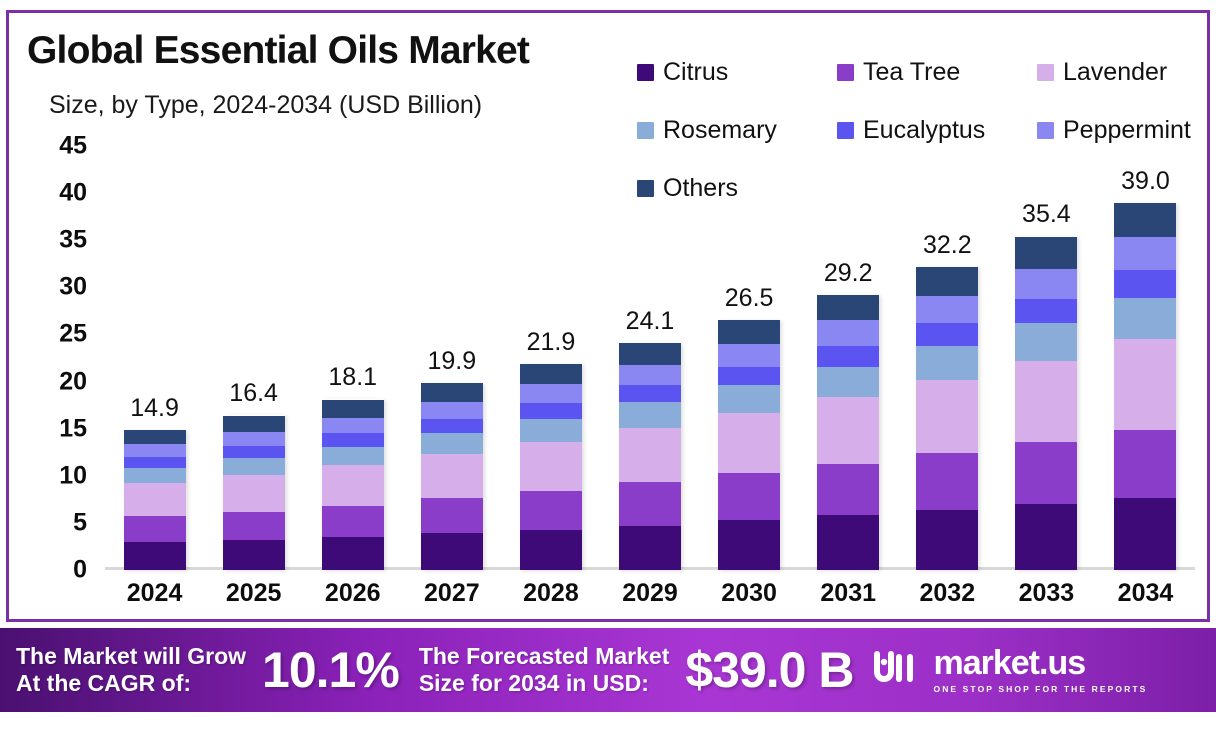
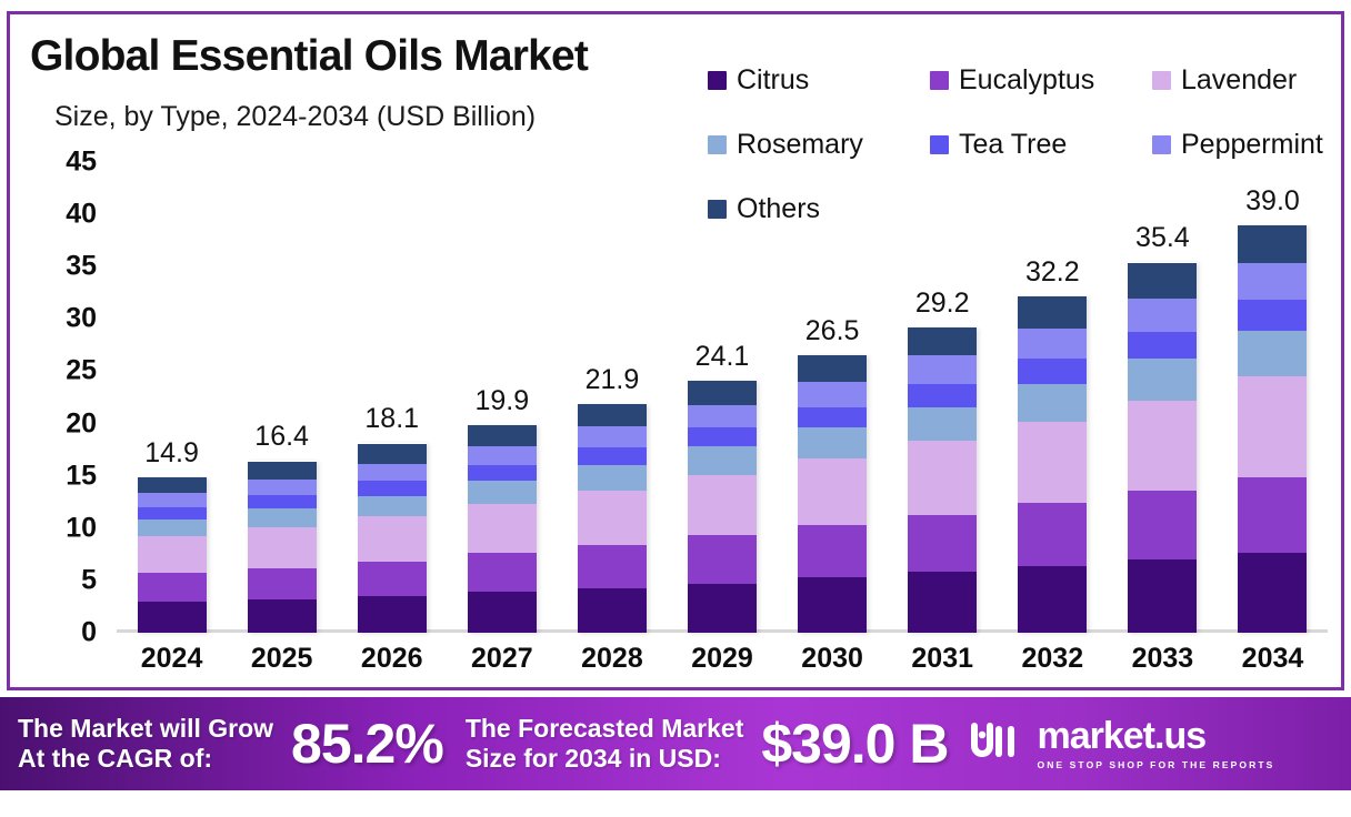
  Global Essential Oils Market
  Size, by Type, 2024-2034 (USD Billion)
  Citrus
- Tea Tree
+ Eucalyptus
  Lavender
  Rosemary
- Eucalyptus
+ Tea Tree
  Peppermint
  Others
  45
  40
  35
  30
  25
  20
  15
  10
  5
  0
  14.9
  16.4
  18.1
  19.9
  21.9
  24.1
  26.5
  29.2
  32.2
  35.4
  39.0
  2024
  2025
  2026
  2027
  2028
  2029
  2030
  2031
  2032
  2033
  2034
  The Market will Grow
  At the CAGR of:
- 10.1%
+ 85.2%
  The Forecasted Market
  Size for 2034 in USD:
  $39.0 B
  market.us
  ONE STOP SHOP FOR THE REPORTS
